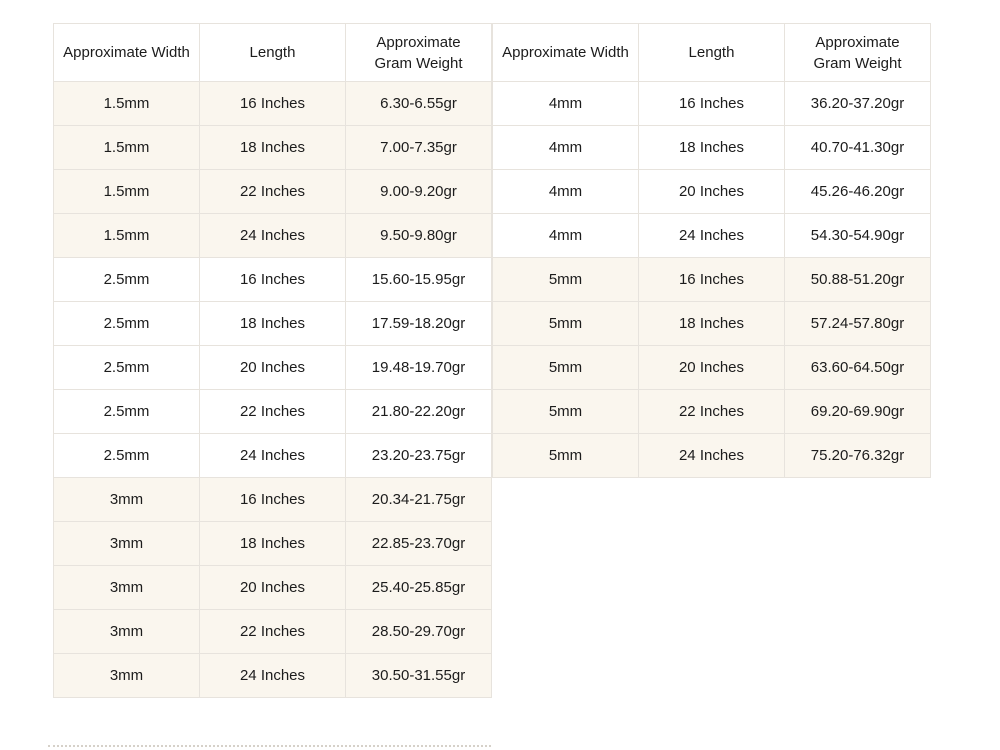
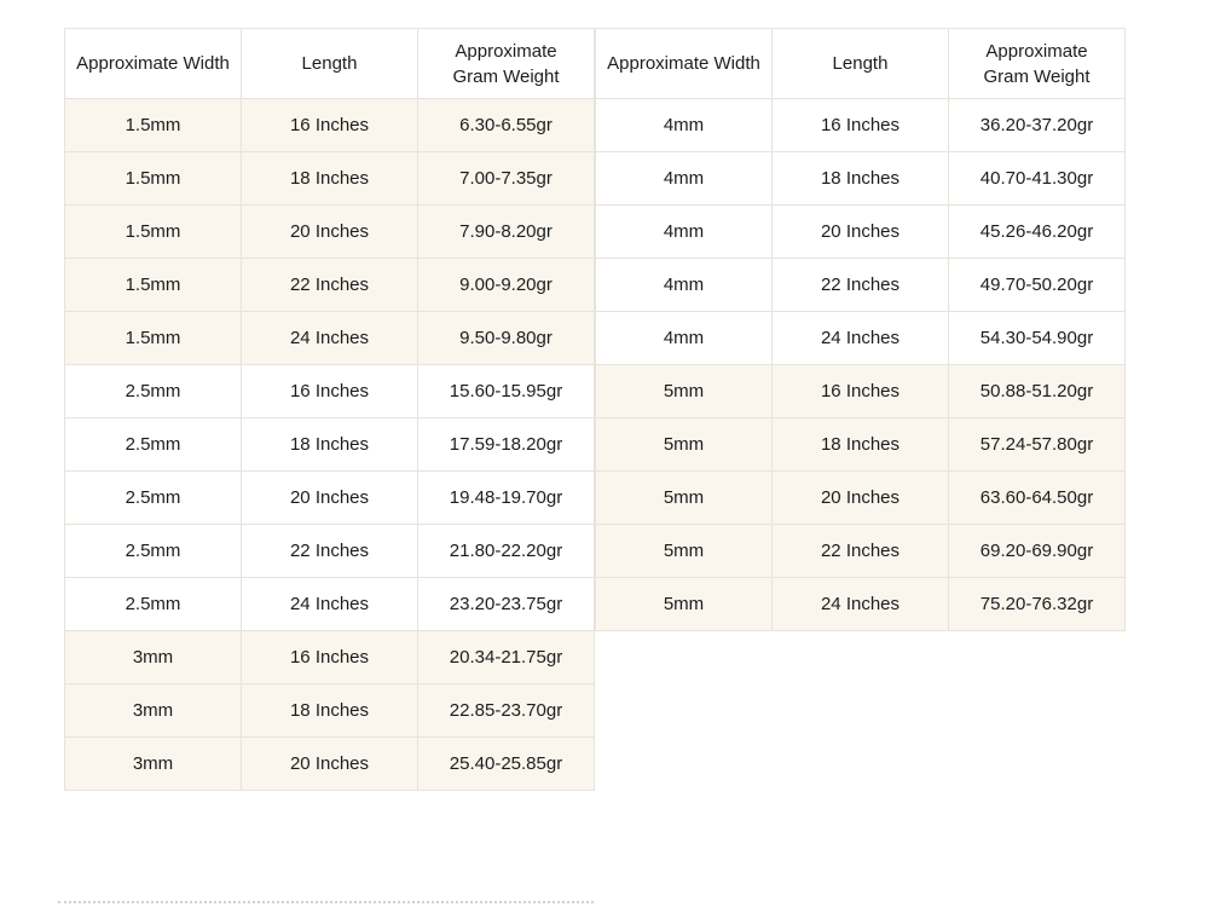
  Approximate Width	Length	Approximate Gram Weight
  1.5mm	16 Inches	6.30-6.55gr
  1.5mm	18 Inches	7.00-7.35gr
+ 1.5mm	20 Inches	7.90-8.20gr
  1.5mm	22 Inches	9.00-9.20gr
  1.5mm	24 Inches	9.50-9.80gr
  2.5mm	16 Inches	15.60-15.95gr
  2.5mm	18 Inches	17.59-18.20gr
  2.5mm	20 Inches	19.48-19.70gr
  2.5mm	22 Inches	21.80-22.20gr
  2.5mm	24 Inches	23.20-23.75gr
  3mm	16 Inches	20.34-21.75gr
  3mm	18 Inches	22.85-23.70gr
  3mm	20 Inches	25.40-25.85gr
- 3mm	22 Inches	28.50-29.70gr
- 3mm	24 Inches	30.50-31.55gr
  Approximate Width	Length	Approximate Gram Weight
  4mm	16 Inches	36.20-37.20gr
  4mm	18 Inches	40.70-41.30gr
  4mm	20 Inches	45.26-46.20gr
+ 4mm	22 Inches	49.70-50.20gr
  4mm	24 Inches	54.30-54.90gr
  5mm	16 Inches	50.88-51.20gr
  5mm	18 Inches	57.24-57.80gr
  5mm	20 Inches	63.60-64.50gr
  5mm	22 Inches	69.20-69.90gr
  5mm	24 Inches	75.20-76.32gr
